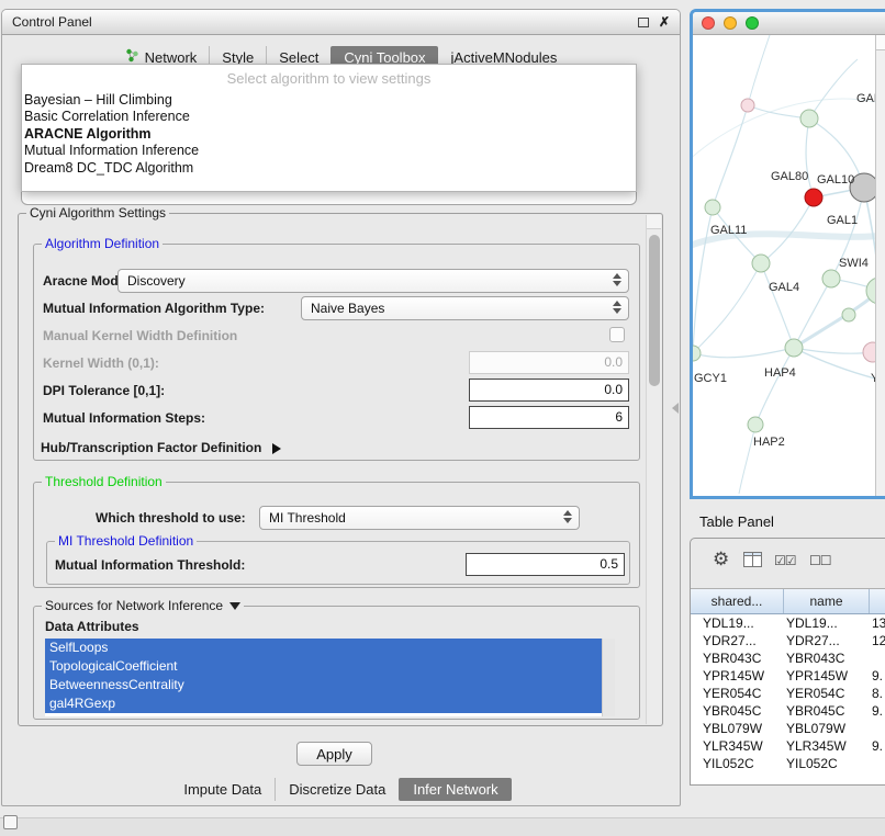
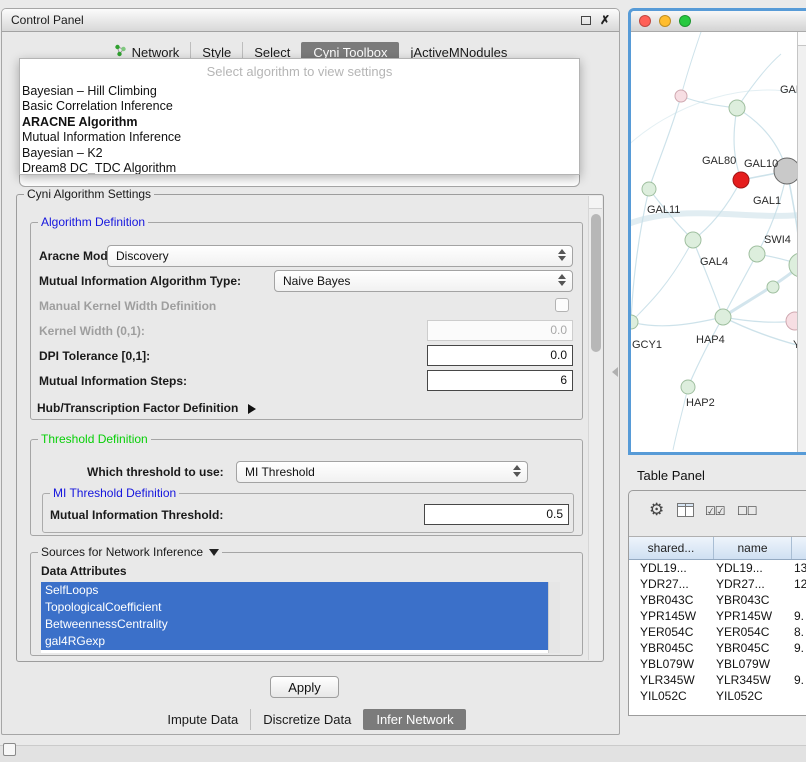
  Control Panel
  ✗
  Network
  Style
  Select
  Cyni Toolbox
  jActiveMNodules
  Cyni Algorithm Settings
  Algorithm Definition
  Aracne Mod
  Discovery
  Mutual Information Algorithm Type:
  Naive Bayes
  Manual Kernel Width Definition
  Kernel Width (0,1):
  0.0
  DPI Tolerance [0,1]:
  0.0
  Mutual Information Steps:
  6
  Hub/Transcription Factor Definition
  Threshold Definition
  Which threshold to use:
  MI Threshold
  MI Threshold Definition
  Mutual Information Threshold:
  0.5
  Sources for Network Inference
  Data Attributes
  SelfLoops
  TopologicalCoefficient
  BetweennessCentrality
  gal4RGexp
  Apply
  Impute Data
  Discretize Data
  Infer Network
  Select algorithm to view settings
  Bayesian – Hill Climbing
  Basic Correlation Inference
  ARACNE Algorithm
  Mutual Information Inference
+ Bayesian – K2
  Dream8 DC_TDC Algorithm
  GAL80
  GAL10
  GAL11
  GAL1
  SWI4
  GAL4
  GCY1
  HAP4
  HAP2
  Table Panel
  ⚙
  ☑☑
  ☐☐
  shared...
  name
  YDL19...
  YDL19...
  13
  YDR27...
  YDR27...
  12
  YBR043C
  YBR043C
  YPR145W
  YPR145W
  9.
  YER054C
  YER054C
  8.
  YBR045C
  YBR045C
  9.
  YBL079W
  YBL079W
  YLR345W
  YLR345W
  9.
  YIL052C
  YIL052C
